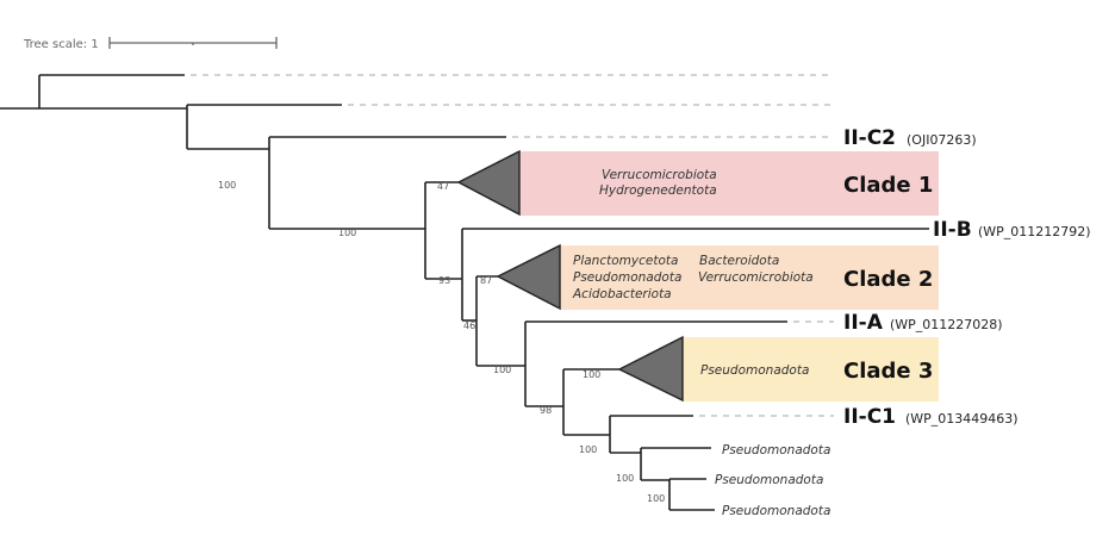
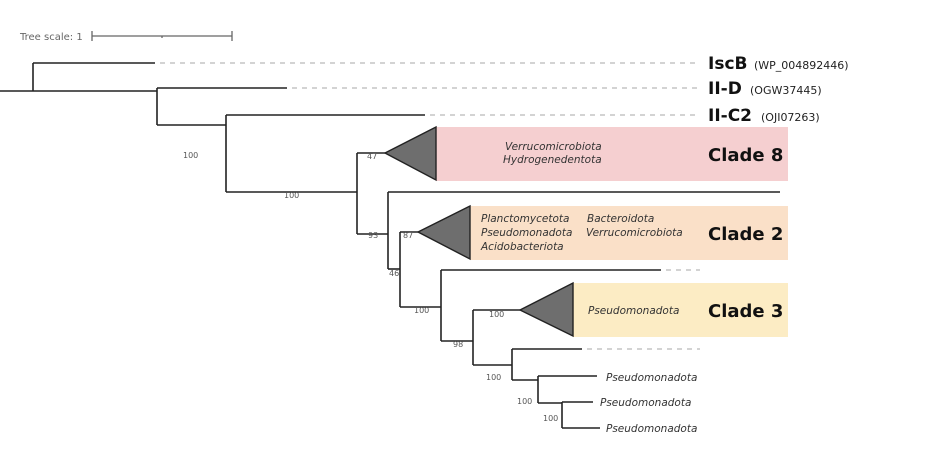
  Tree scale: 1
  100
  100
  47
  93
  87
  46
  100
  100
  98
  100
  100
  100
+ IscB
+ (WP_004892446)
+ II-D
+ (OGW37445)
  II-C2
  (OJI07263)
- II-B
- (WP_011212792)
- II-A
- (WP_011227028)
- II-C1
- (WP_013449463)
  Verrucomicrobiota
  Hydrogenedentota
- Clade 1
+ Clade 8
  Planctomycetota
  Bacteroidota
  Pseudomonadota
  Verrucomicrobiota
  Acidobacteriota
  Clade 2
  Pseudomonadota
  Clade 3
  Pseudomonadota
  Pseudomonadota
  Pseudomonadota
